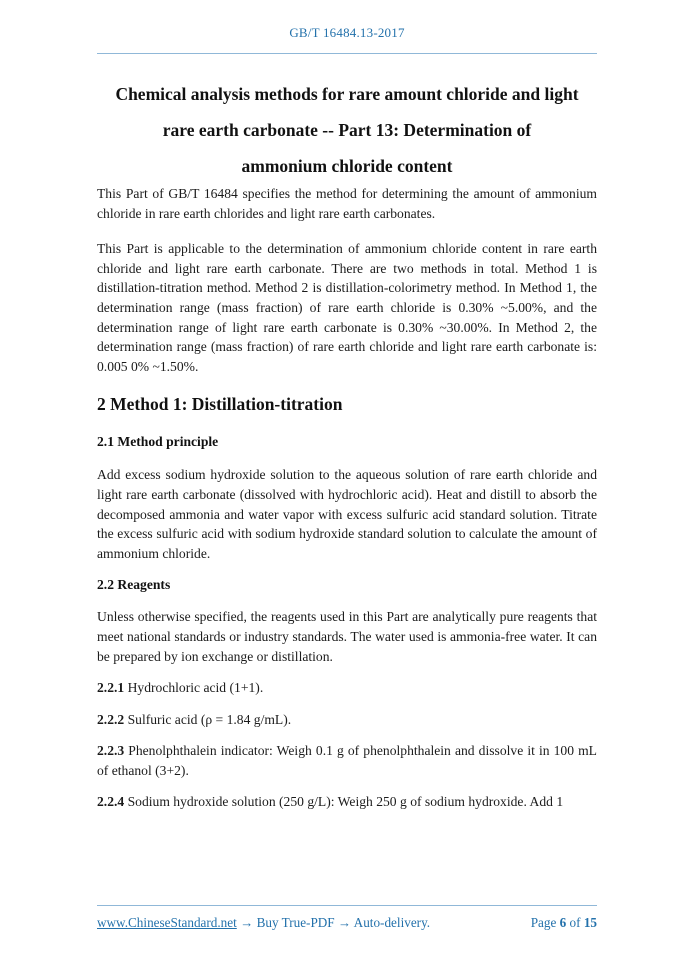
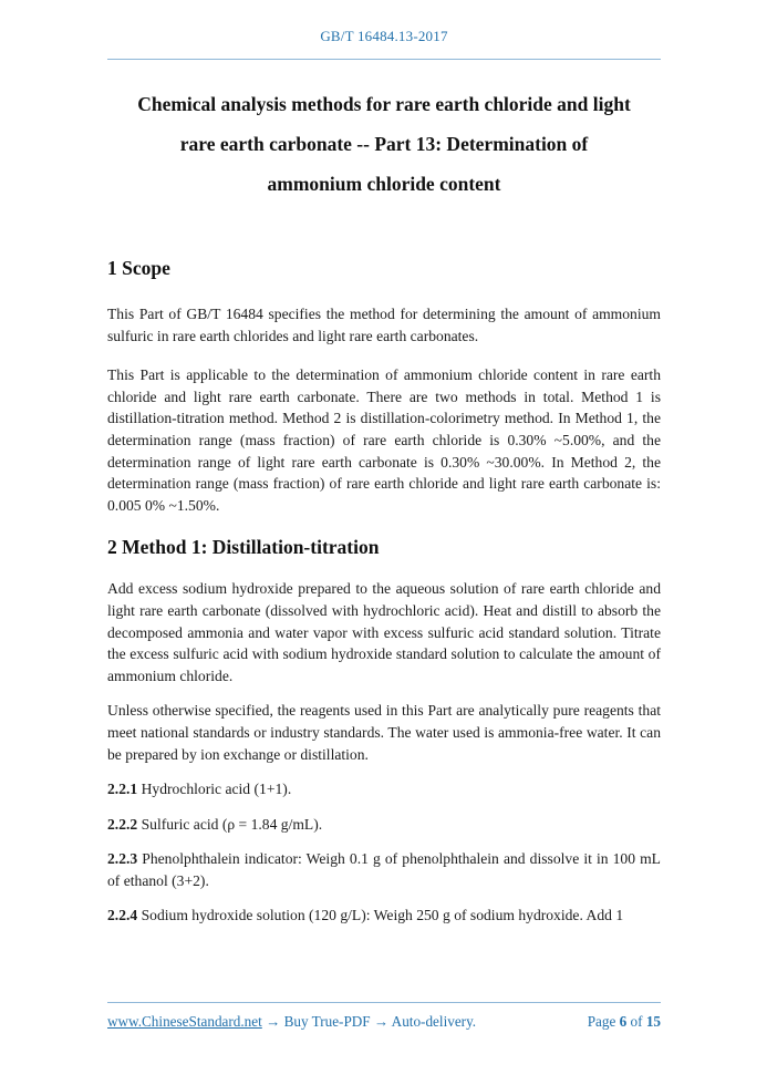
  GB/T 16484.13-2017
- Chemical analysis methods for rare amount chloride and light
+ Chemical analysis methods for rare earth chloride and light
  rare earth carbonate -- Part 13: Determination of
  ammonium chloride content
+ 1 Scope
- This Part of GB/T 16484 specifies the method for determining the amount of ammonium chloride in rare earth chlorides and light rare earth carbonates.
+ This Part of GB/T 16484 specifies the method for determining the amount of ammonium sulfuric in rare earth chlorides and light rare earth carbonates.
  This Part is applicable to the determination of ammonium chloride content in rare earth chloride and light rare earth carbonate. There are two methods in total. Method 1 is distillation-titration method. Method 2 is distillation-colorimetry method. In Method 1, the determination range (mass fraction) of rare earth chloride is 0.30% ~5.00%, and the determination range of light rare earth carbonate is 0.30% ~30.00%. In Method 2, the determination range (mass fraction) of rare earth chloride and light rare earth carbonate is: 0.005 0% ~1.50%.
  2 Method 1: Distillation-titration
- 2.1 Method principle
- Add excess sodium hydroxide solution to the aqueous solution of rare earth chloride and light rare earth carbonate (dissolved with hydrochloric acid). Heat and distill to absorb the decomposed ammonia and water vapor with excess sulfuric acid standard solution. Titrate the excess sulfuric acid with sodium hydroxide standard solution to calculate the amount of ammonium chloride.
+ Add excess sodium hydroxide prepared to the aqueous solution of rare earth chloride and light rare earth carbonate (dissolved with hydrochloric acid). Heat and distill to absorb the decomposed ammonia and water vapor with excess sulfuric acid standard solution. Titrate the excess sulfuric acid with sodium hydroxide standard solution to calculate the amount of ammonium chloride.
- 2.2 Reagents
  Unless otherwise specified, the reagents used in this Part are analytically pure reagents that meet national standards or industry standards. The water used is ammonia-free water. It can be prepared by ion exchange or distillation.
  2.2.1 Hydrochloric acid (1+1).
  2.2.2 Sulfuric acid (ρ = 1.84 g/mL).
  2.2.3 Phenolphthalein indicator: Weigh 0.1 g of phenolphthalein and dissolve it in 100 mL of ethanol (3+2).
- 2.2.4 Sodium hydroxide solution (250 g/L): Weigh 250 g of sodium hydroxide. Add 1
+ 2.2.4 Sodium hydroxide solution (120 g/L): Weigh 250 g of sodium hydroxide. Add 1
  www.ChineseStandard.net → Buy True-PDF → Auto-delivery.
  Page 6 of 15
